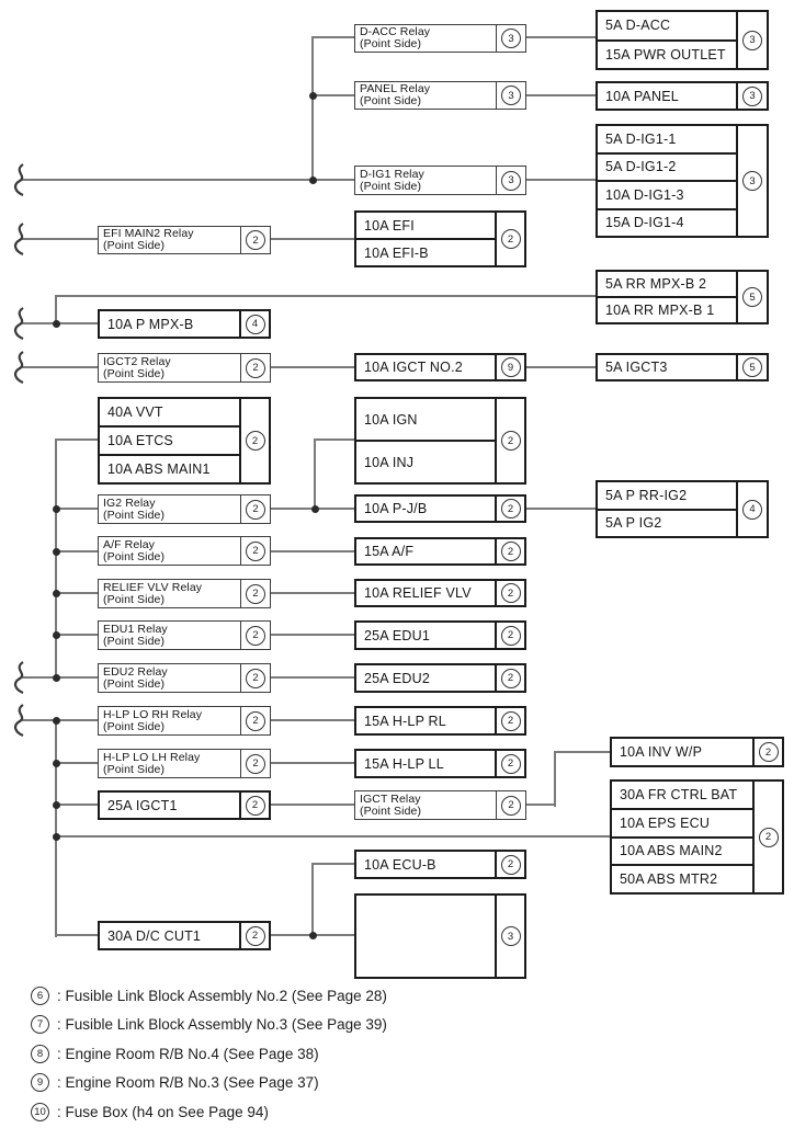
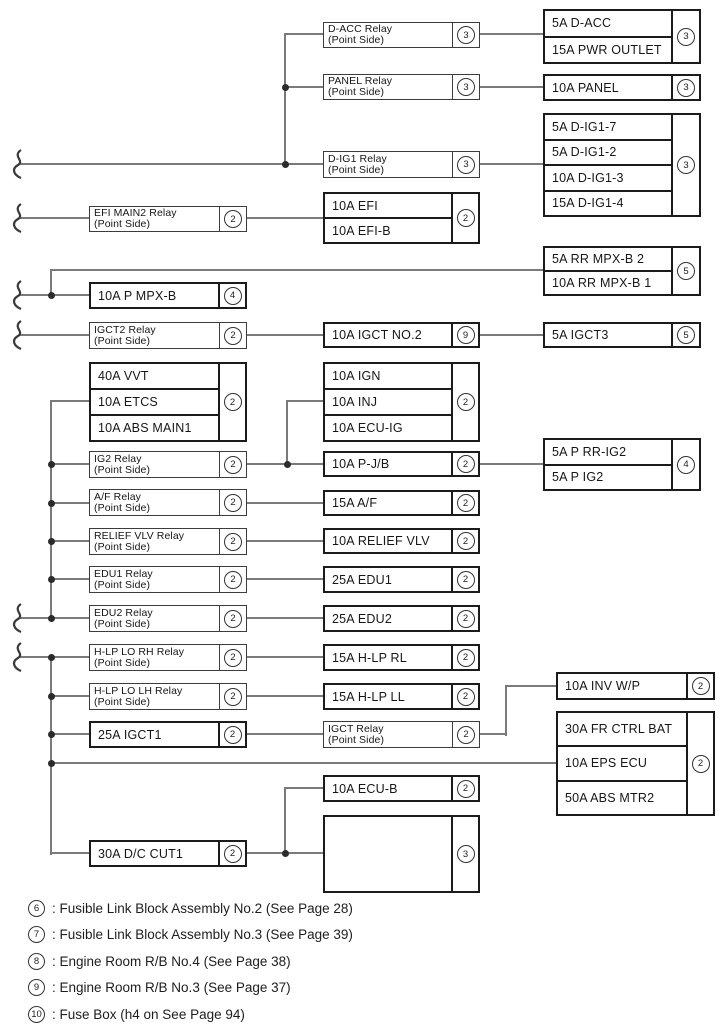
  5A D-ACC
  15A PWR OUTLET
  3
  10A PANEL
  3
- 5A D-IG1-1
+ 5A D-IG1-7
  5A D-IG1-2
  10A D-IG1-3
  15A D-IG1-4
  3
  5A RR MPX-B 2
  10A RR MPX-B 1
  5
  5A IGCT3
  5
  5A P RR-IG2
  5A P IG2
  4
  10A INV W/P
  2
  30A FR CTRL BAT
  10A EPS ECU
- 10A ABS MAIN2
  50A ABS MTR2
  2
  D-ACC Relay
  (Point Side)
  3
  PANEL Relay
  (Point Side)
  3
  D-IG1 Relay
  (Point Side)
  3
  10A EFI
  10A EFI-B
  2
  10A IGCT NO.2
  9
  10A IGN
  10A INJ
+ 10A ECU-IG
  2
  10A P-J/B
  2
  15A A/F
  2
  10A RELIEF VLV
  2
  25A EDU1
  2
  25A EDU2
  2
  15A H-LP RL
  2
  15A H-LP LL
  2
  IGCT Relay
  (Point Side)
  2
  10A ECU-B
  2
  3
  EFI MAIN2 Relay
  (Point Side)
  2
  10A P MPX-B
  4
  IGCT2 Relay
  (Point Side)
  2
  40A VVT
  10A ETCS
  10A ABS MAIN1
  2
  IG2 Relay
  (Point Side)
  2
  A/F Relay
  (Point Side)
  2
  RELIEF VLV Relay
  (Point Side)
  2
  EDU1 Relay
  (Point Side)
  2
  EDU2 Relay
  (Point Side)
  2
  H-LP LO RH Relay
  (Point Side)
  2
  H-LP LO LH Relay
  (Point Side)
  2
  25A IGCT1
  2
  30A D/C CUT1
  2
  6
  : Fusible Link Block Assembly No.2 (See Page 28)
  7
  : Fusible Link Block Assembly No.3 (See Page 39)
  8
  : Engine Room R/B No.4 (See Page 38)
  9
  : Engine Room R/B No.3 (See Page 37)
  10
  : Fuse Box (h4 on See Page 94)
